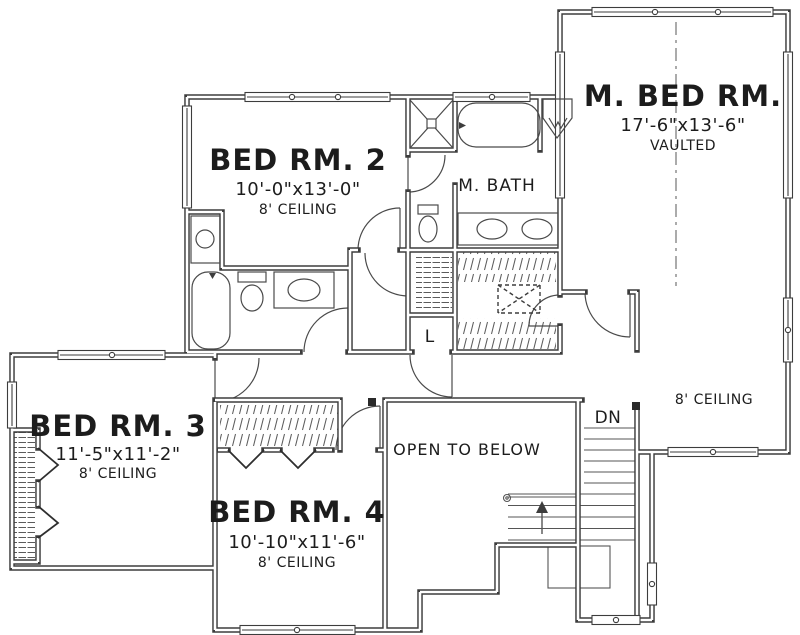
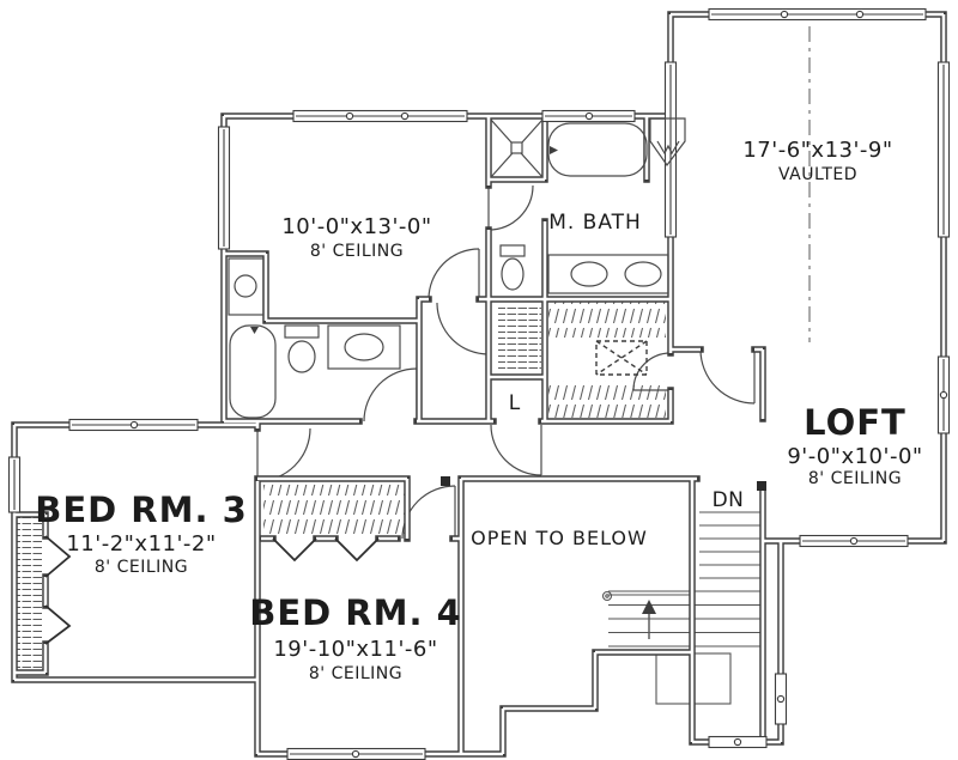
- BED RM. 2
  10'-0"x13'-0"
  8' CEILING
  M. BATH
- M. BED RM.
- 17'-6"x13'-6"
+ 17'-6"x13'-9"
  VAULTED
+ LOFT
+ 9'-0"x10'-0"
  8' CEILING
  BED RM. 3
- 11'-5"x11'-2"
+ 11'-2"x11'-2"
  8' CEILING
  BED RM. 4
- 10'-10"x11'-6"
+ 19'-10"x11'-6"
  8' CEILING
  OPEN TO BELOW
  DN
  L
